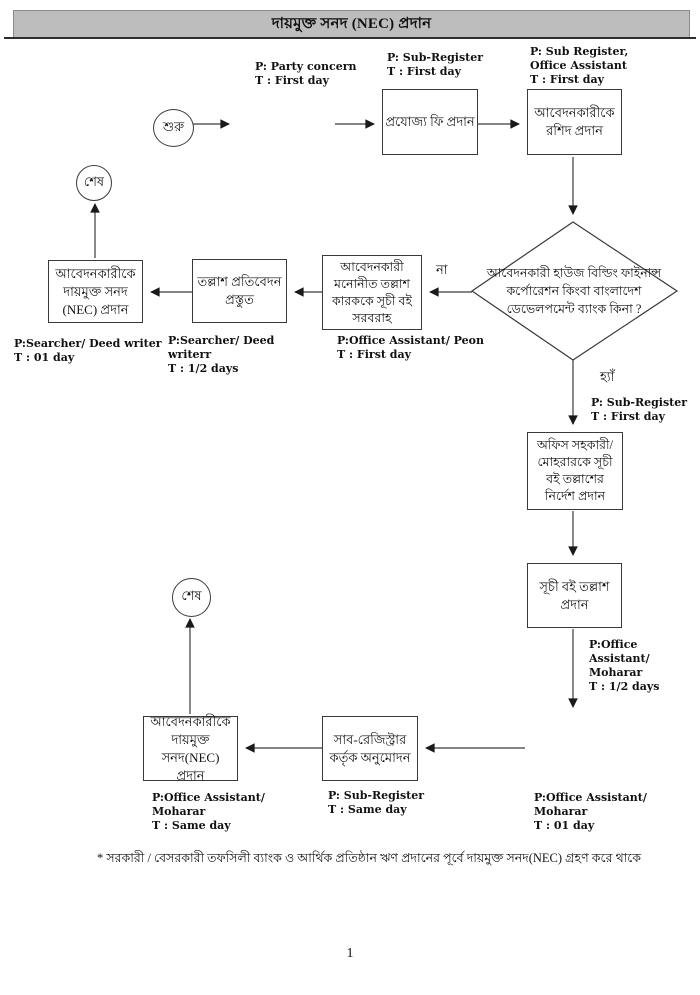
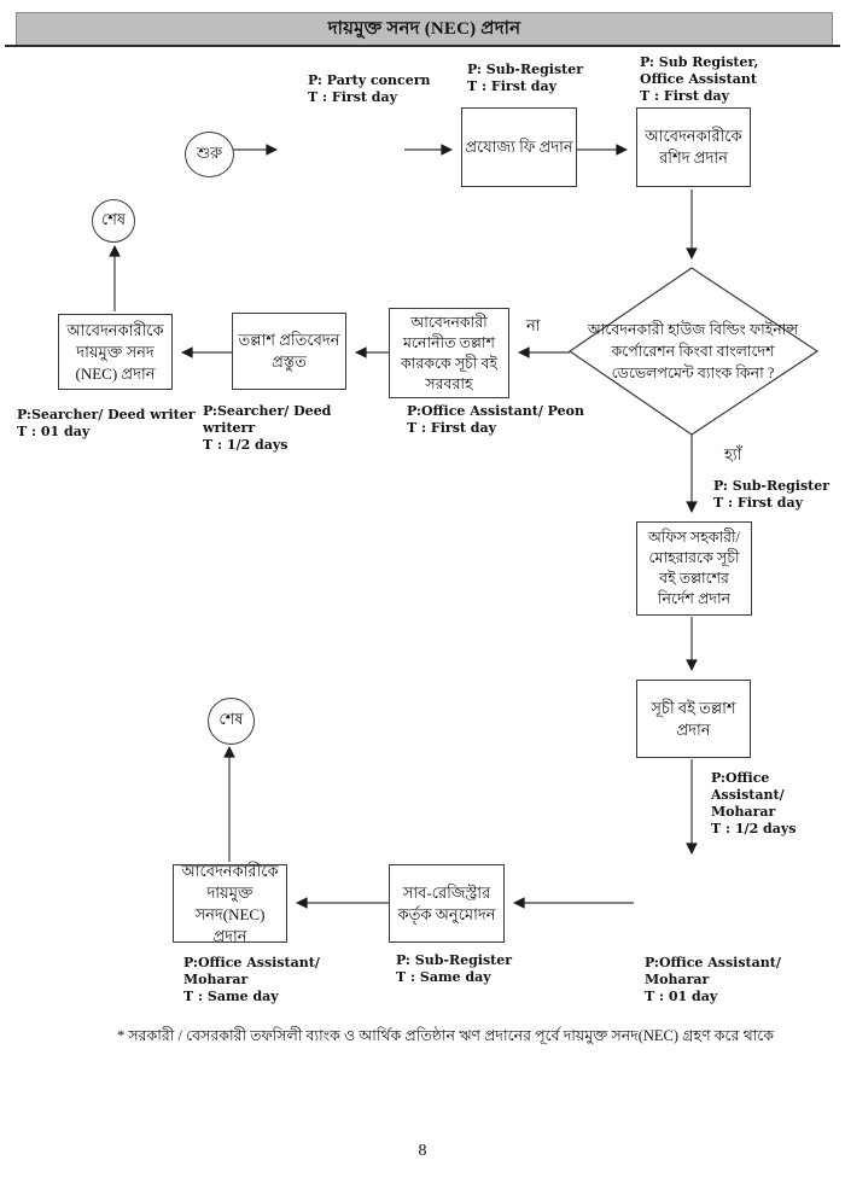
  দায়মুক্ত সনদ (NEC) প্রদান
  শুরু
  শেষ
  শেষ
  প্রযোজ্য ফি প্রদান
  আবেদনকারীকে রশিদ প্রদান
  আবেদনকারী মনোনীত তল্লাশ কারককে সূচী বই সরবরাহ
  তল্লাশ প্রতিবেদন প্রস্তুত
  আবেদনকারীকে দায়মুক্ত সনদ (NEC) প্রদান
  অফিস সহকারী/ মোহরারকে সূচী বই তল্লাশের নির্দেশ প্রদান
  সূচী বই তল্লাশ প্রদান
  সাব-রেজিস্ট্রার কর্তৃক অনুমোদন
  আবেদনকারীকে দায়মুক্ত সনদ(NEC) প্রদান
  আবেদনকারী হাউজ বিল্ডিং ফাইনান্স কর্পোরেশন কিংবা বাংলাদেশ ডেভেলপমেন্ট ব্যাংক কিনা ?
  না
  হ্যাঁ
  P: Party concern
  T : First day
  P: Sub-Register
  T : First day
  P: Sub Register,
  Office Assistant
  T : First day
  P:Searcher/ Deed writer
  T : 01 day
  P:Searcher/ Deed
  writerr
  T : 1/2 days
  P:Office Assistant/ Peon
  T : First day
  P: Sub-Register
  T : First day
  P:Office Assistant/
  Moharar
  T : 1/2 days
  P:Office Assistant/
  Moharar
  T : 01 day
  P: Sub-Register
  T : Same day
  P:Office Assistant/
  Moharar
  T : Same day
  * সরকারী / বেসরকারী তফসিলী ব্যাংক ও আর্থিক প্রতিষ্ঠান ঋণ প্রদানের পূর্বে দায়মুক্ত সনদ(NEC) গ্রহণ করে থাকে
- 1
+ 8
